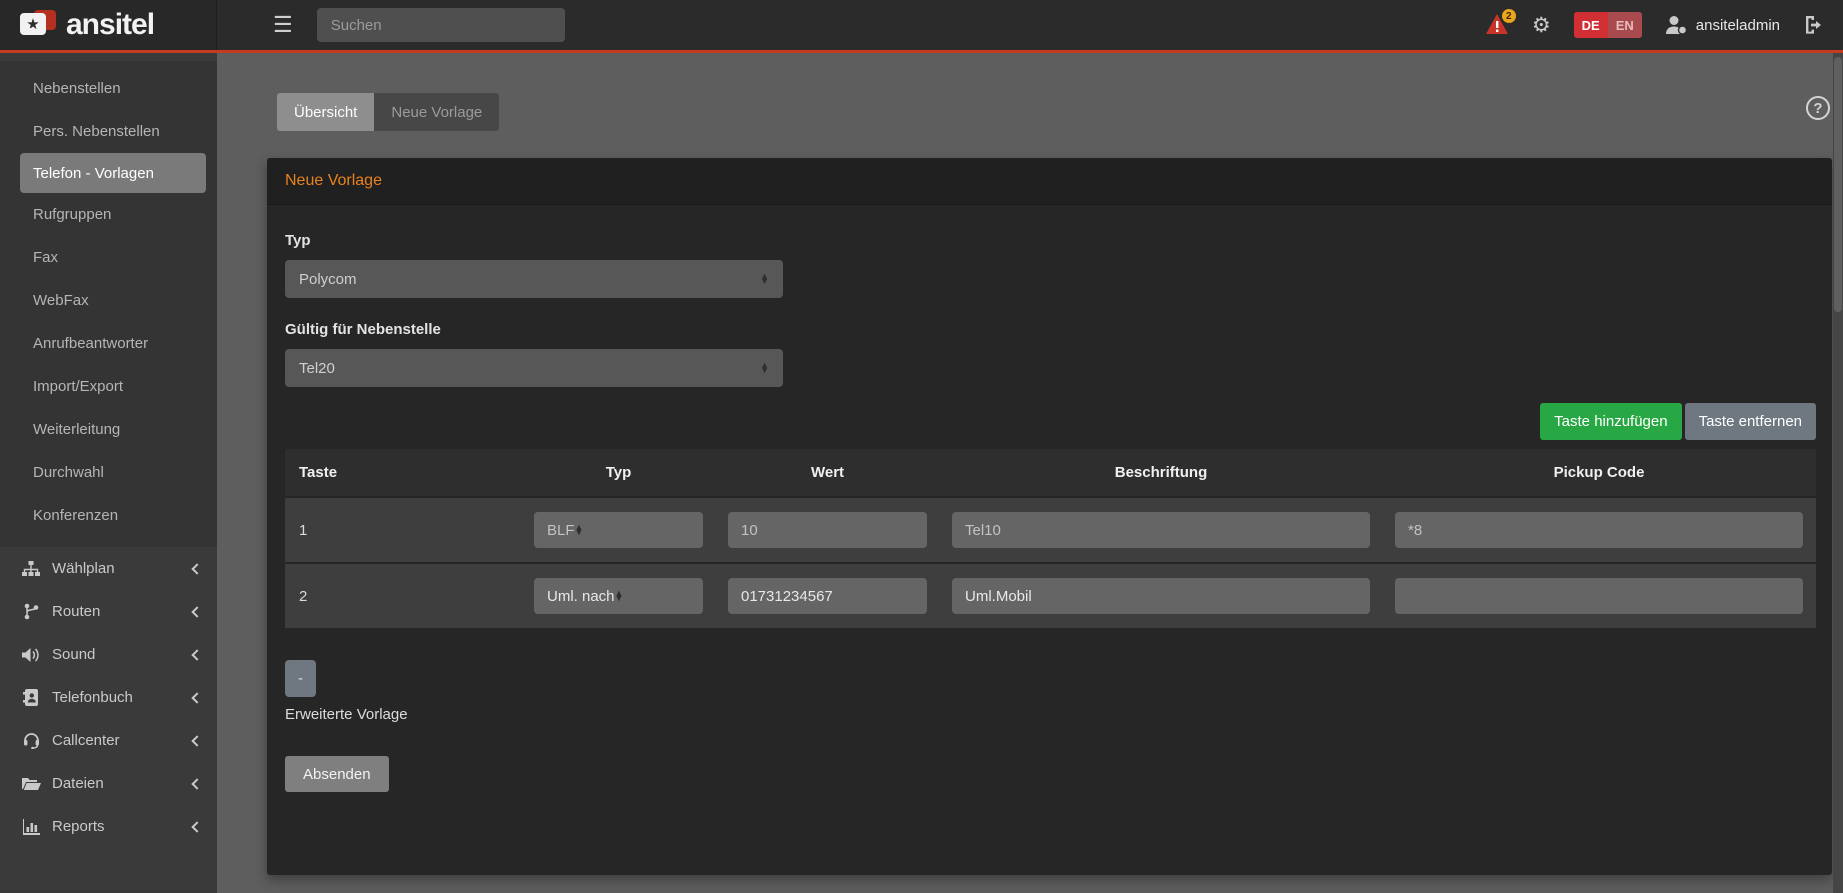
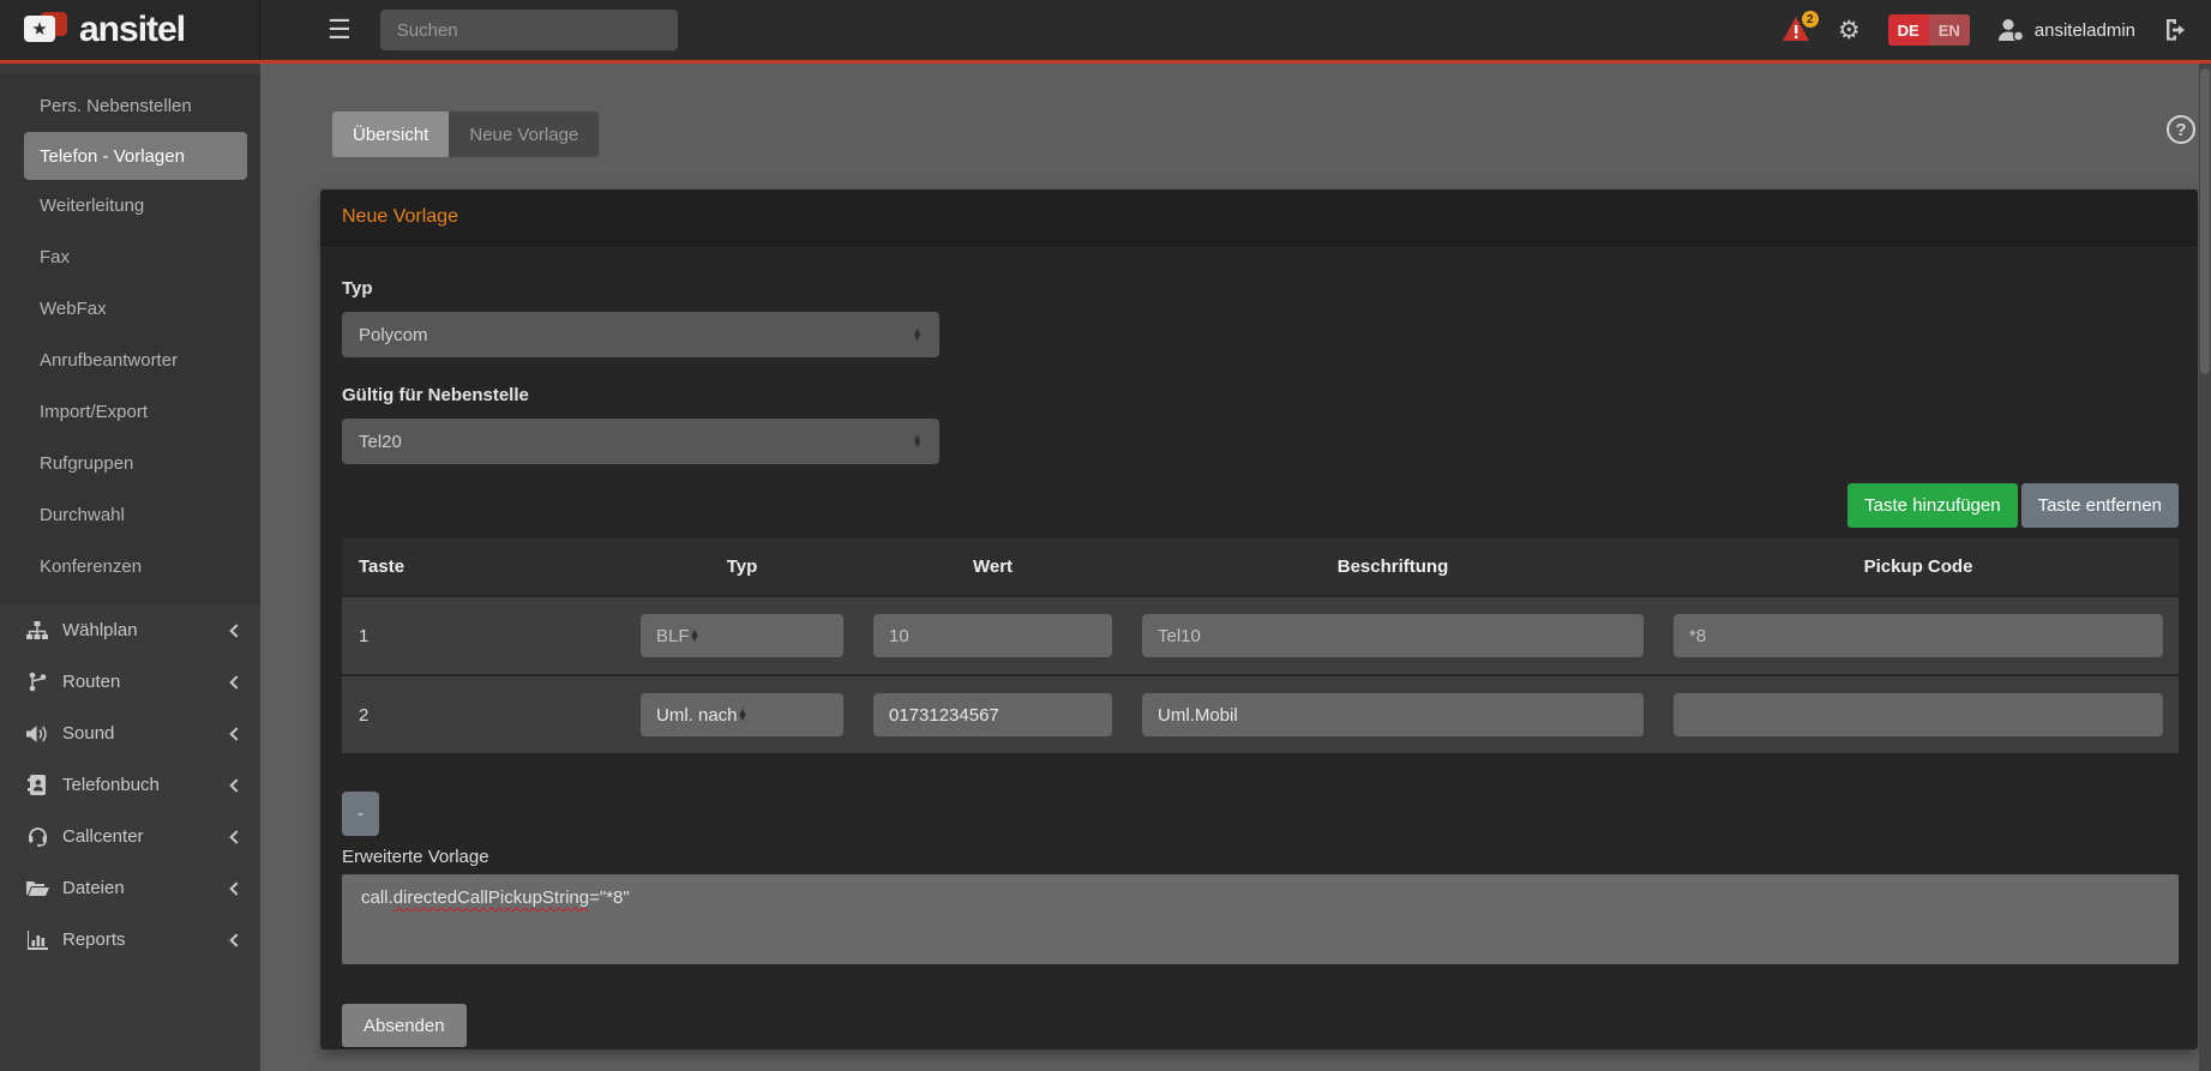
  ★
  ansitel
  ☰
  Suchen
  2
  ⚙
  DE
  EN
  ansiteladmin
- Nebenstellen
  Pers. Nebenstellen
  Telefon - Vorlagen
- Rufgruppen
+ Weiterleitung
  Fax
  WebFax
  Anrufbeantworter
  Import/Export
- Weiterleitung
+ Rufgruppen
  Durchwahl
  Konferenzen
  Wählplan
  Routen
  Sound
  Telefonbuch
  Callcenter
  Dateien
  Reports
  Übersicht
  Neue Vorlage
  ?
  Neue Vorlage
  Typ
  Polycom
  ▲
  ▼
  Gültig für Nebenstelle
  Tel20
  ▲
  ▼
  Taste hinzufügen
  Taste entfernen
  Taste
  Typ
  Wert
  Beschriftung
  Pickup Code
  1
  BLF
  ▲
  ▼
  10
  Tel10
  *8
  2
  Uml. nach
  ▲
  ▼
  01731234567
  Uml.Mobil
  -
  Erweiterte Vorlage
+ call.directedCallPickupString="*8"
  Absenden
